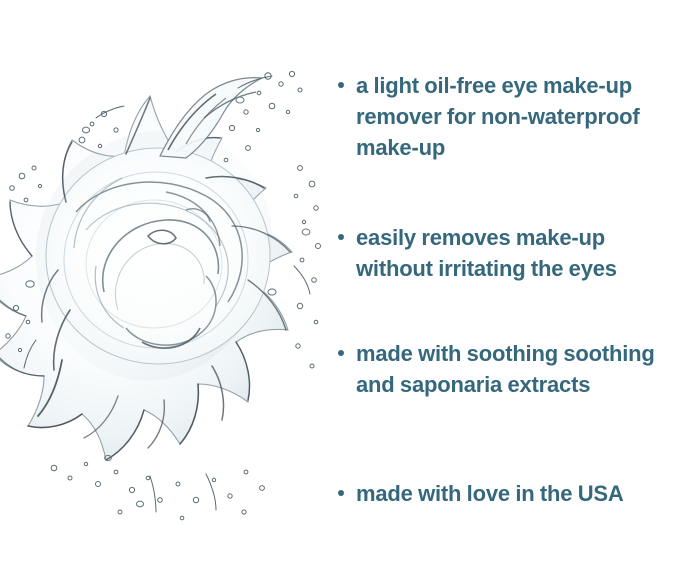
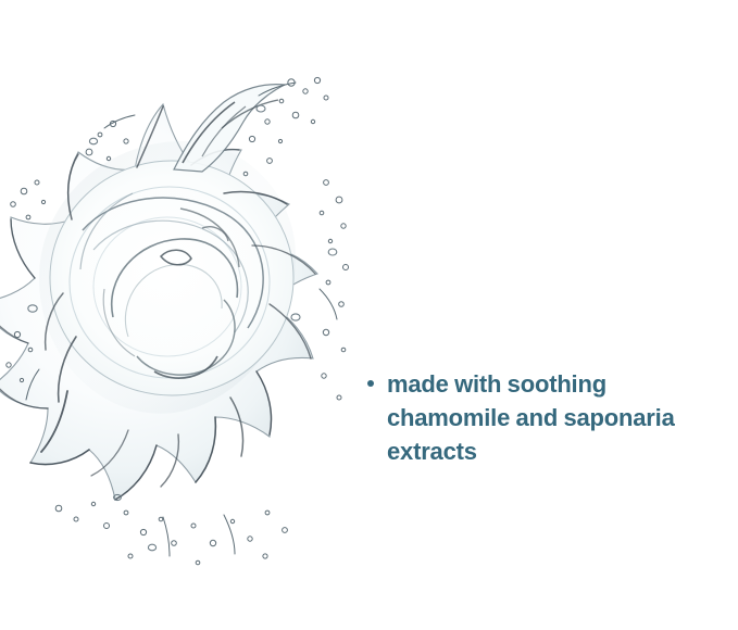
- a light oil-free eye make-up remover for non-waterproof make-up
- easily removes make-up without irritating the eyes
- made with soothing soothing and saponaria extracts
+ made with soothing chamomile and saponaria extracts
- made with love in the USA
